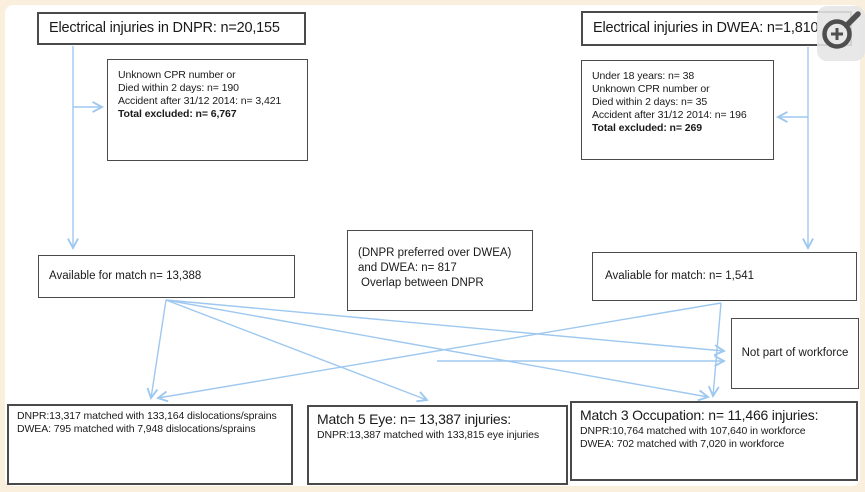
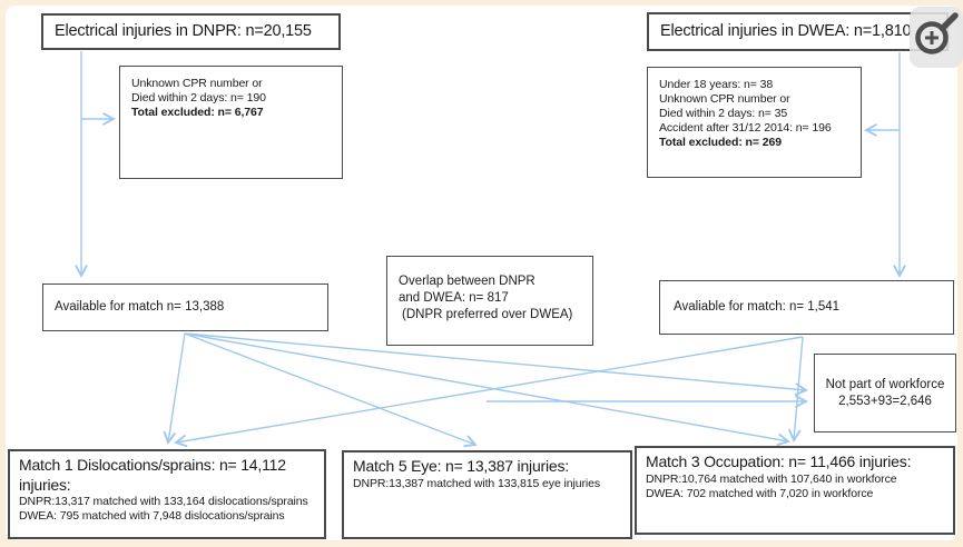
  Electrical injuries in DNPR: n=20,155
  Electrical injuries in DWEA: n=1,810
  Unknown CPR number or
  Died within 2 days: n= 190
- Accident after 31/12 2014: n= 3,421
  Total excluded: n= 6,767
  Under 18 years: n= 38
  Unknown CPR number or
  Died within 2 days: n= 35
  Accident after 31/12 2014: n= 196
  Total excluded: n= 269
  Available for match n= 13,388
- (DNPR preferred over DWEA)
+ Overlap between DNPR
  and DWEA: n= 817
- Overlap between DNPR
+ (DNPR preferred over DWEA)
  Avaliable for match: n= 1,541
  Not part of workforce
+ 2,553+93=2,646
+ Match 1 Dislocations/sprains: n= 14,112 injuries:
  DNPR:13,317 matched with 133,164 dislocations/sprains
  DWEA: 795 matched with 7,948 dislocations/sprains
  Match 5 Eye: n= 13,387 injuries:
  DNPR:13,387 matched with 133,815 eye injuries
  Match 3 Occupation: n= 11,466 injuries:
  DNPR:10,764 matched with 107,640 in workforce
  DWEA: 702 matched with 7,020 in workforce
